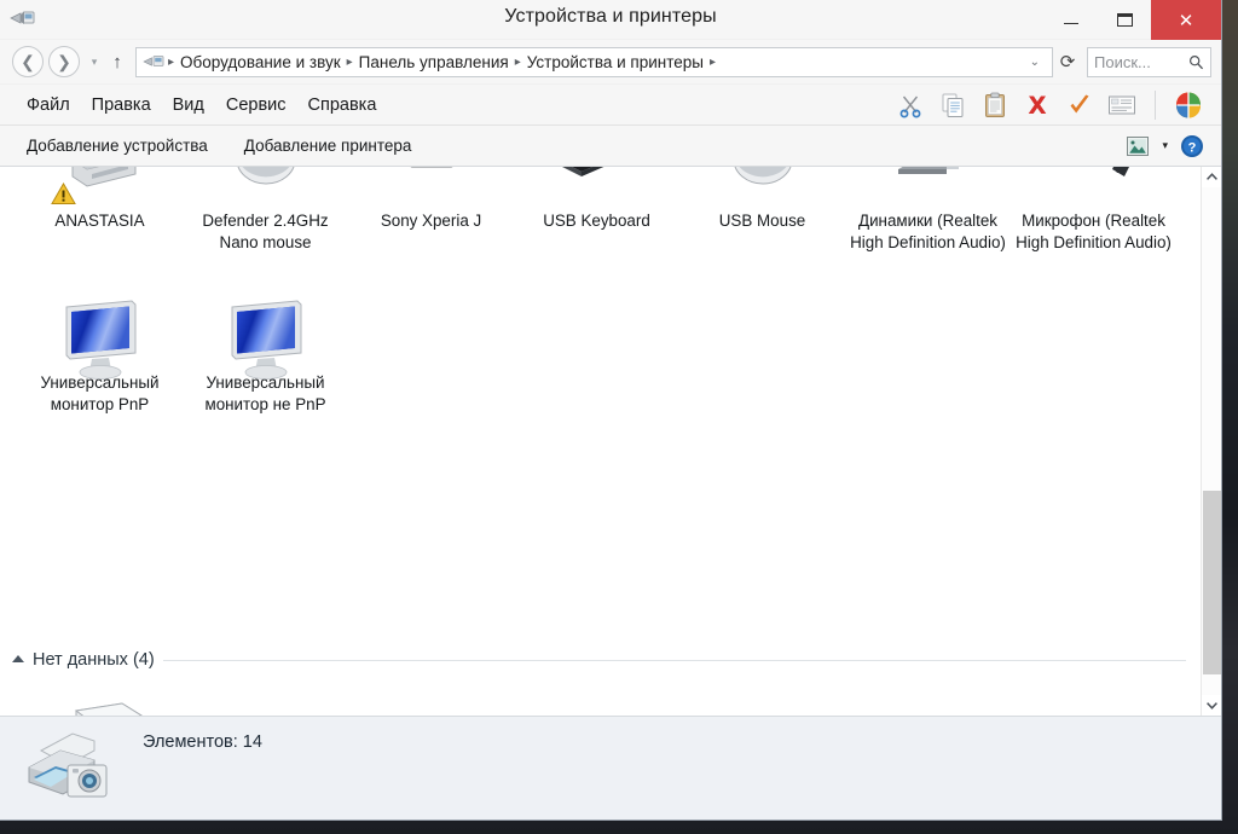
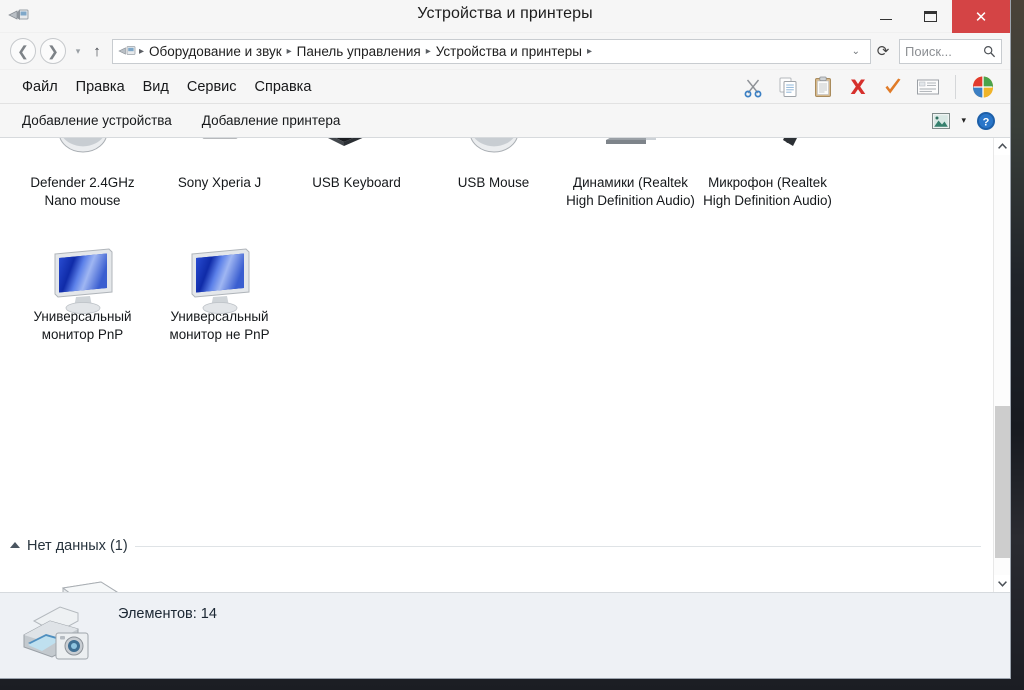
  Устройства и принтеры
  ✕
  ❮
  ❯
  ▾
  ↑
  ▸
  Оборудование и звук
  ▸
  Панель управления
  ▸
  Устройства и принтеры
  ▸
  ⌄
  ⟳
  Поиск...
  Файл
  Правка
  Вид
  Сервис
  Справка
  Добавление устройства
  Добавление принтера
  ▾
  ?
- ANASTASIA
  Defender 2.4GHz Nano mouse
  Sony Xperia J
  USB Keyboard
  USB Mouse
  Динамики (Realtek High Definition Audio)
  Микрофон (Realtek High Definition Audio)
  Универсальный монитор PnP
  Универсальный монитор не PnP
- Нет данных (4)
+ Нет данных (1)
  Элементов: 14
